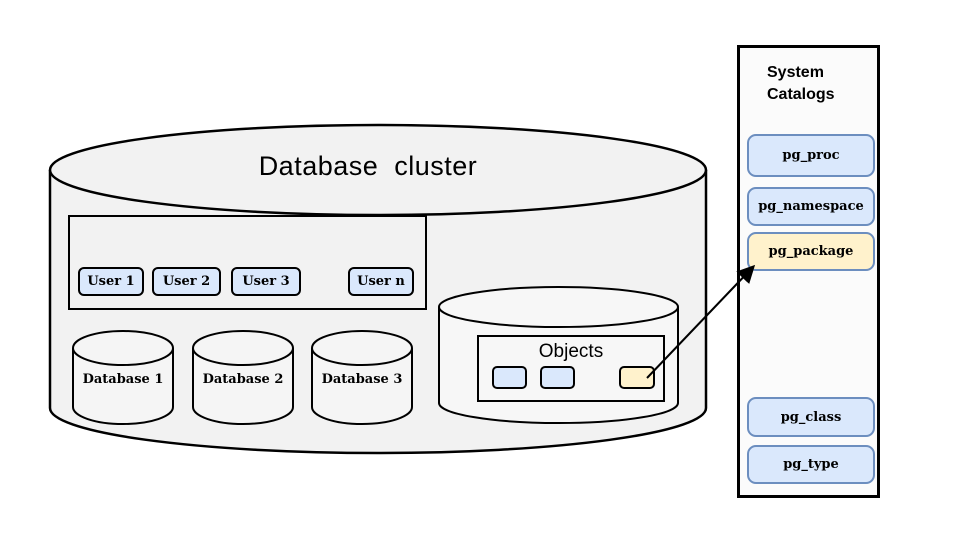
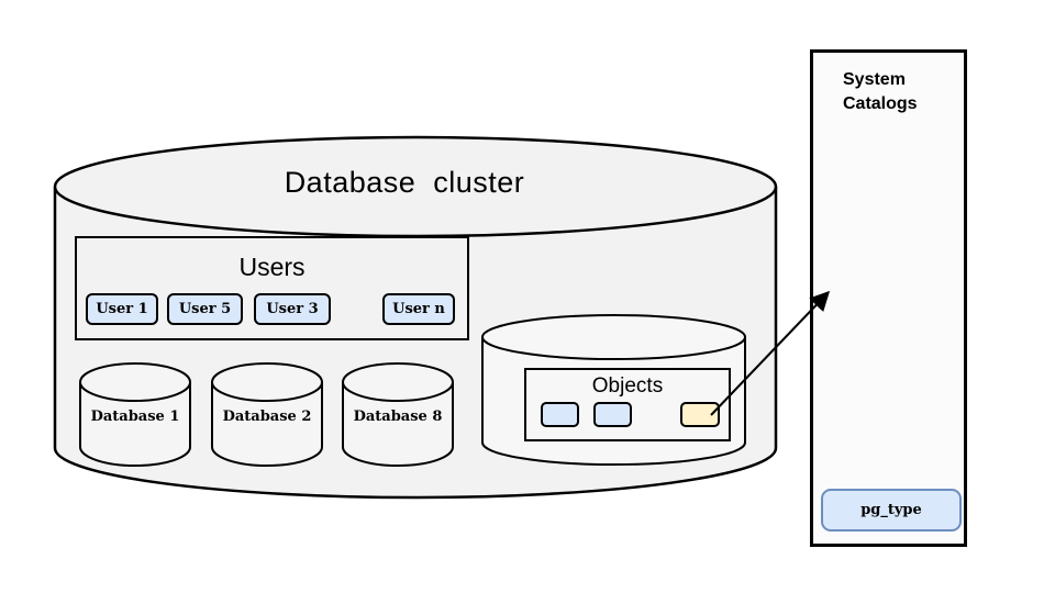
  Database cluster
+ Users
  User 1
- User 2
+ User 5
  User 3
  User n
  Database 1
  Database 2
- Database 3
+ Database 8
  Objects
  System
  Catalogs
- pg_proc
- pg_namespace
- pg_package
- pg_class
  pg_type
